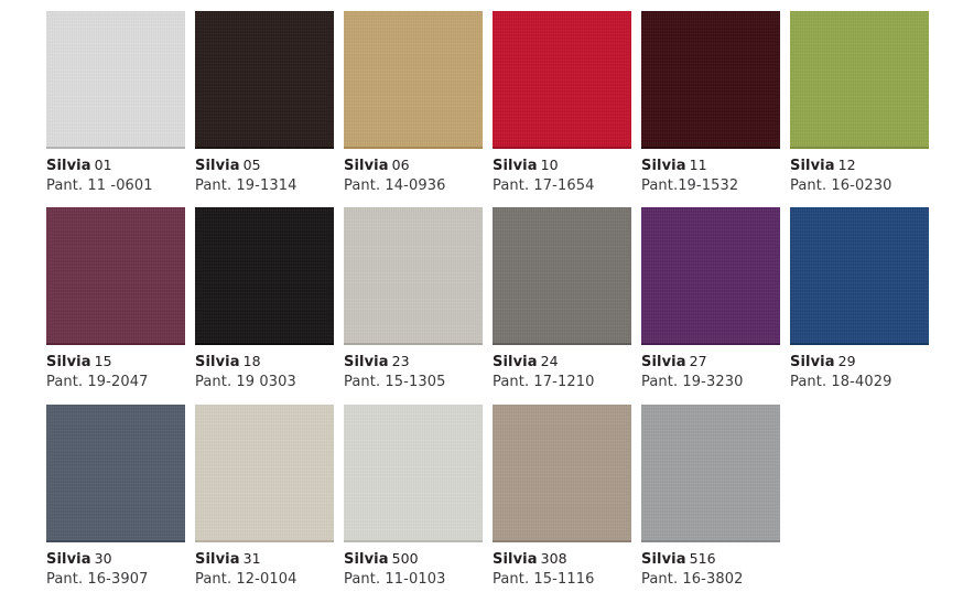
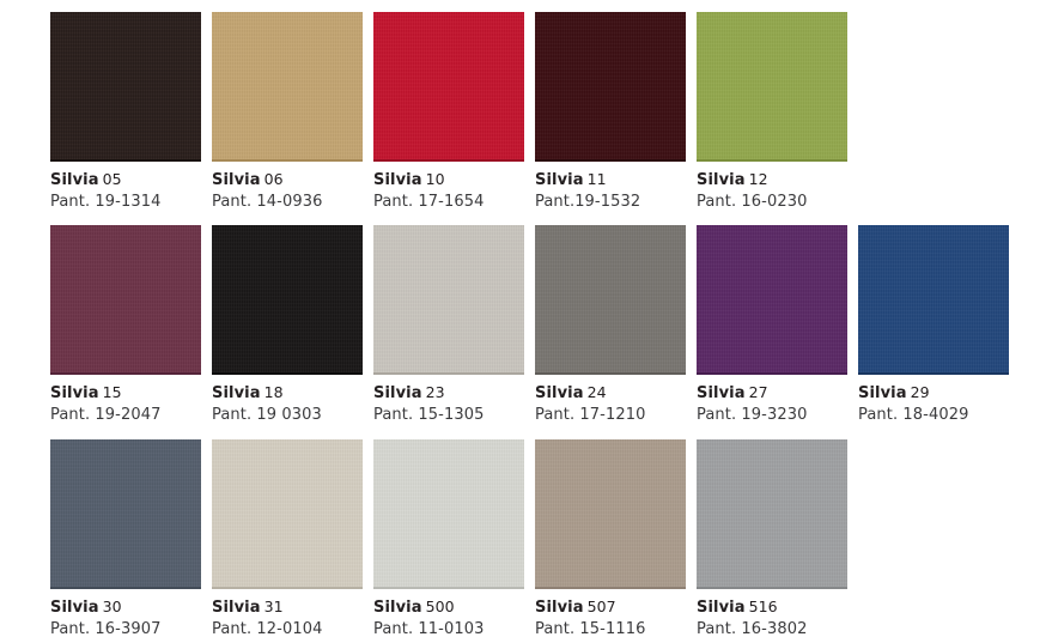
- Silvia 01
- Pant. 11 -0601
  Silvia 05
  Pant. 19-1314
  Silvia 06
  Pant. 14-0936
  Silvia 10
  Pant. 17-1654
  Silvia 11
  Pant.19-1532
  Silvia 12
  Pant. 16-0230
  Silvia 15
  Pant. 19-2047
  Silvia 18
  Pant. 19 0303
  Silvia 23
  Pant. 15-1305
  Silvia 24
  Pant. 17-1210
  Silvia 27
  Pant. 19-3230
  Silvia 29
  Pant. 18-4029
  Silvia 30
  Pant. 16-3907
  Silvia 31
  Pant. 12-0104
  Silvia 500
  Pant. 11-0103
- Silvia 308
+ Silvia 507
  Pant. 15-1116
  Silvia 516
  Pant. 16-3802
